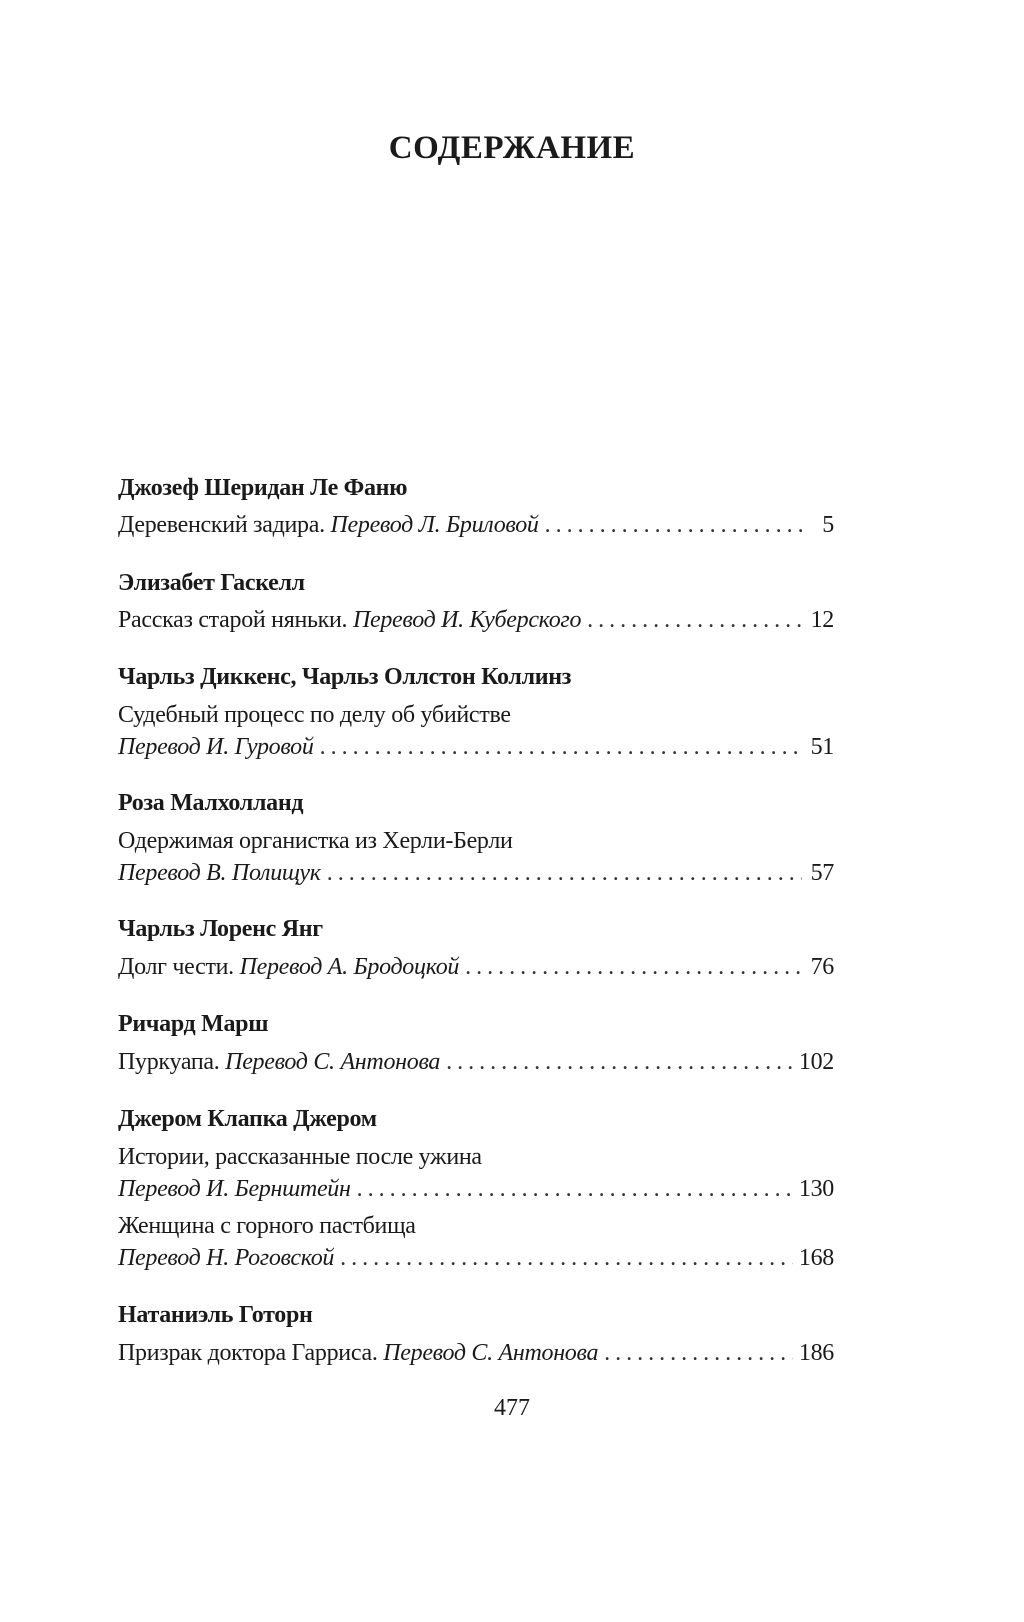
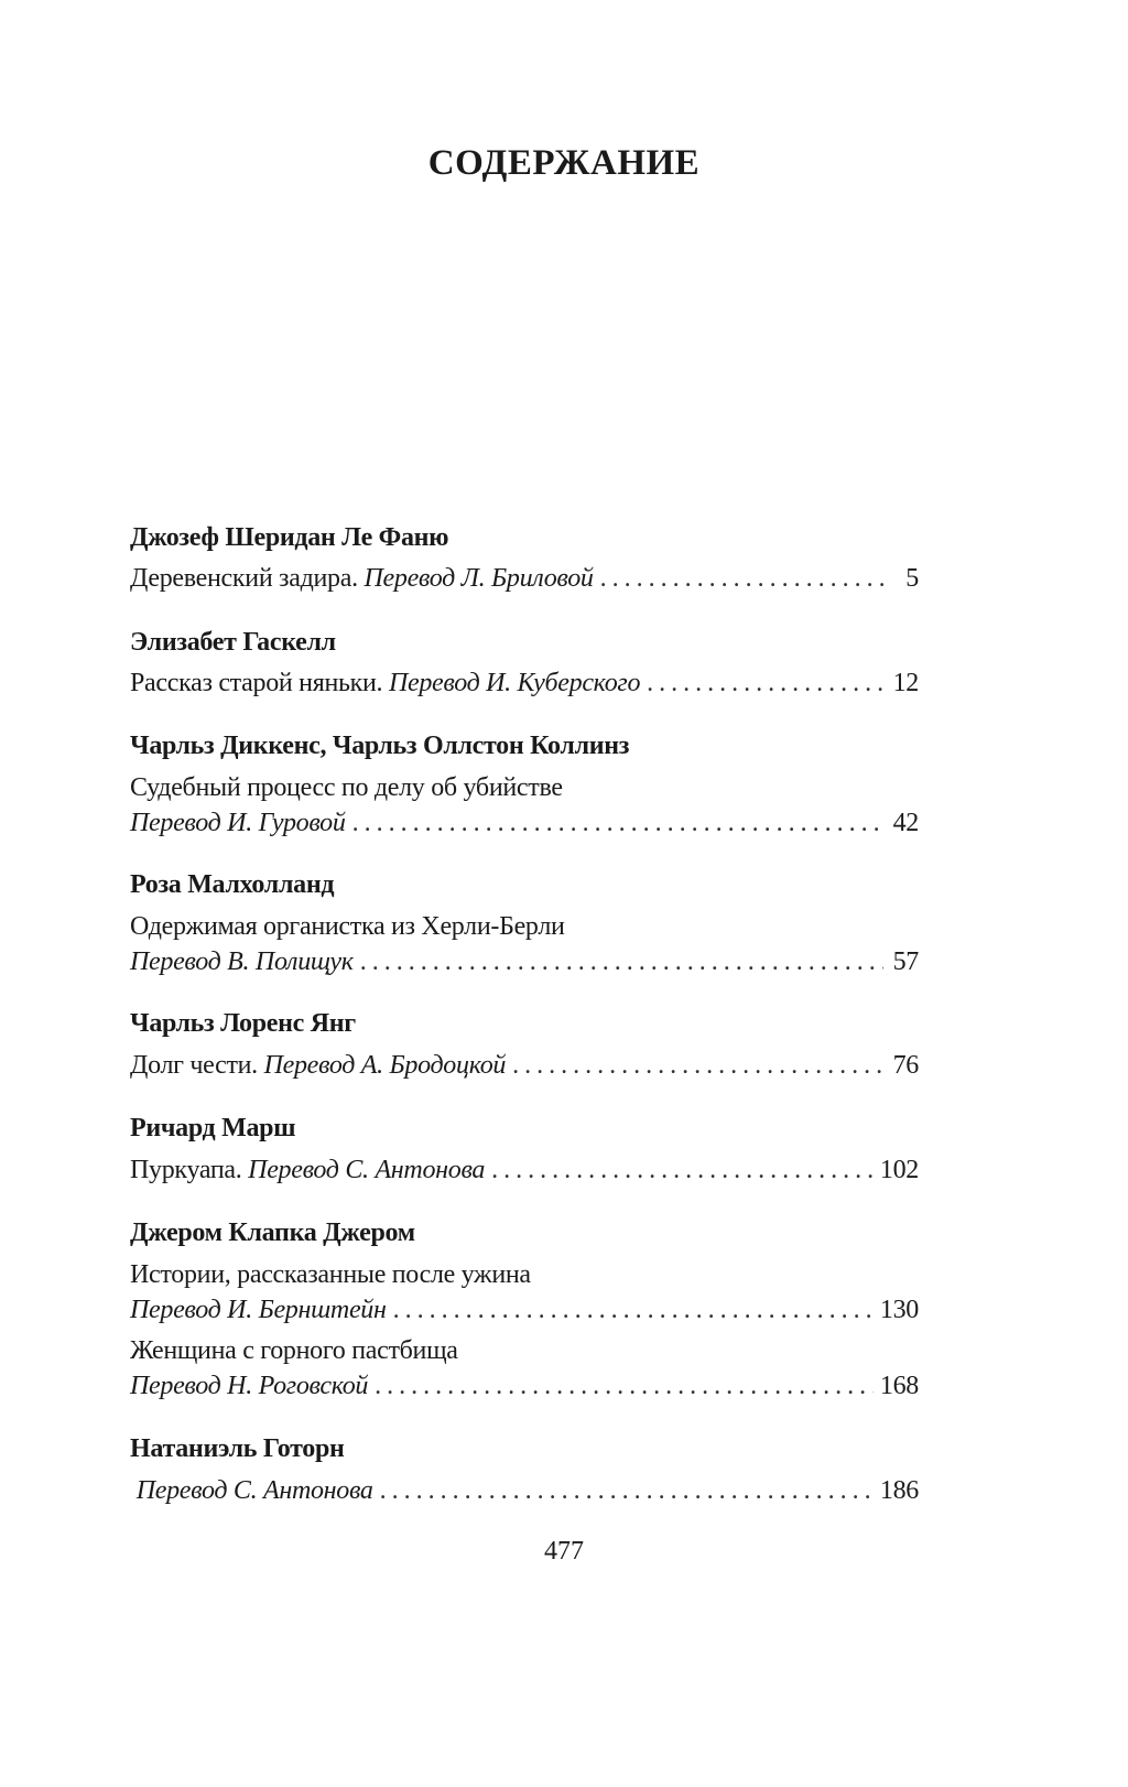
  СОДЕРЖАНИЕ
  Джозеф Шеридан Ле Фаню
  Деревенский задира.
  Перевод Л. Бриловой
  5
  Элизабет Гаскелл
  Рассказ старой няньки.
  Перевод И. Куберского
  12
  Чарльз Диккенс, Чарльз Оллстон Коллинз
  Судебный процесс по делу об убийстве
  Перевод И. Гуровой
- 51
+ 42
  Роза Малхолланд
  Одержимая органистка из Херли-Берли
  Перевод В. Полищук
  57
  Чарльз Лоренс Янг
  Долг чести.
  Перевод А. Бродоцкой
  76
  Ричард Марш
  Пуркуапа.
  Перевод С. Антонова
  102
  Джером Клапка Джером
  Истории, рассказанные после ужина
  Перевод И. Бернштейн
  130
  Женщина с горного пастбища
  Перевод Н. Роговской
  168
  Натаниэль Готорн
- Призрак доктора Гарриса.
  Перевод С. Антонова
  186
  477
